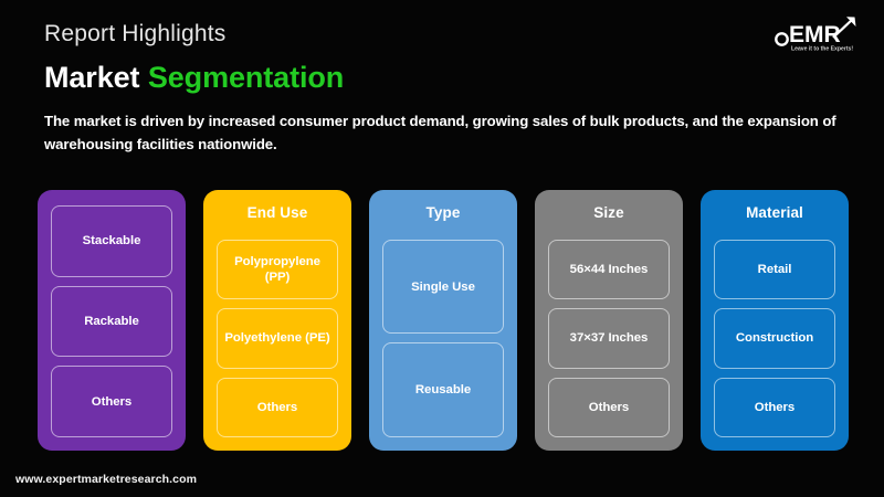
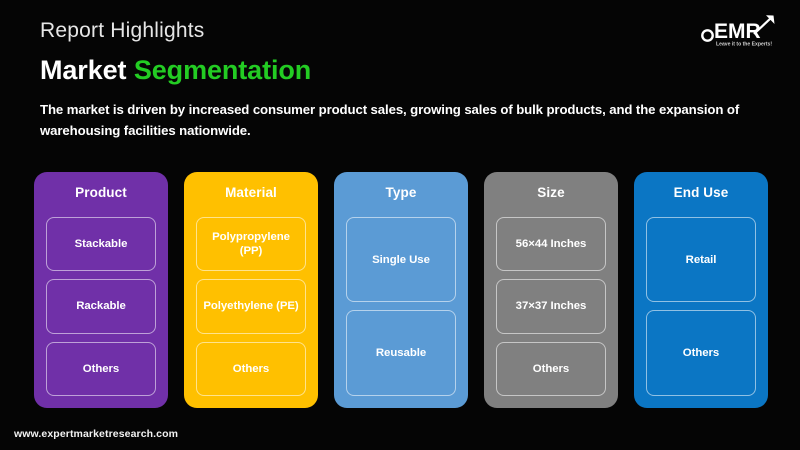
  Report Highlights
  Market Segmentation
- The market is driven by increased consumer product demand, growing sales of bulk products, and the expansion of warehousing facilities nationwide.
+ The market is driven by increased consumer product sales, growing sales of bulk products, and the expansion of warehousing facilities nationwide.
  EMR
+ Product
  Stackable
  Rackable
  Others
- End Use
+ Material
  Polypropylene (PP)
  Polyethylene (PE)
  Others
  Type
  Single Use
  Reusable
  Size
  56×44 Inches
  37×37 Inches
  Others
- Material
+ End Use
  Retail
- Construction
  Others
  www.expertmarketresearch.com
